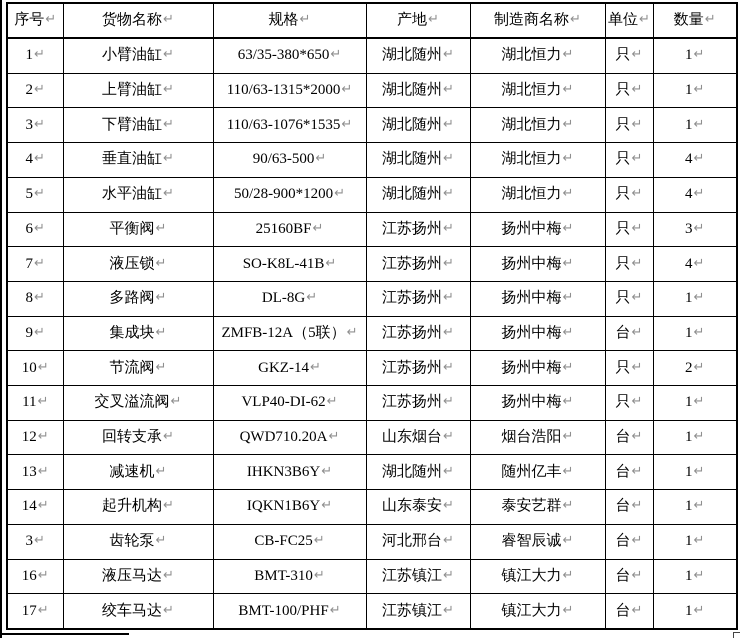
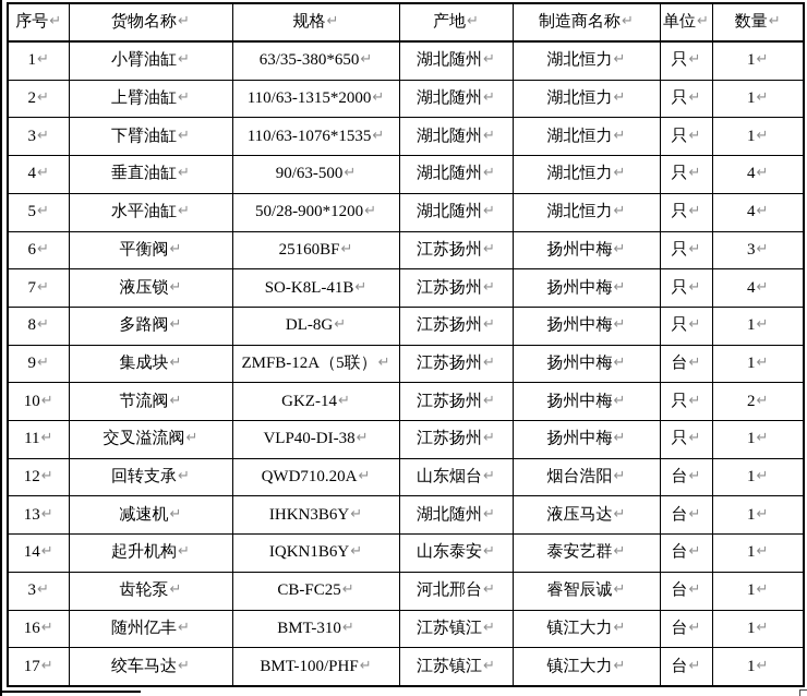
  序号↵	货物名称↵	规格↵	产地↵	制造商名称↵	单位↵	数量↵
  1↵	小臂油缸↵	63/35-380*650↵	湖北随州↵	湖北恒力↵	只↵	1↵
  2↵	上臂油缸↵	110/63-1315*2000↵	湖北随州↵	湖北恒力↵	只↵	1↵
  3↵	下臂油缸↵	110/63-1076*1535↵	湖北随州↵	湖北恒力↵	只↵	1↵
  4↵	垂直油缸↵	90/63-500↵	湖北随州↵	湖北恒力↵	只↵	4↵
  5↵	水平油缸↵	50/28-900*1200↵	湖北随州↵	湖北恒力↵	只↵	4↵
  6↵	平衡阀↵	25160BF↵	江苏扬州↵	扬州中梅↵	只↵	3↵
  7↵	液压锁↵	SO-K8L-41B↵	江苏扬州↵	扬州中梅↵	只↵	4↵
  8↵	多路阀↵	DL-8G↵	江苏扬州↵	扬州中梅↵	只↵	1↵
  9↵	集成块↵	ZMFB-12A（5联）↵	江苏扬州↵	扬州中梅↵	台↵	1↵
  10↵	节流阀↵	GKZ-14↵	江苏扬州↵	扬州中梅↵	只↵	2↵
- 11↵	交叉溢流阀↵	VLP40-DI-62↵	江苏扬州↵	扬州中梅↵	只↵	1↵
+ 11↵	交叉溢流阀↵	VLP40-DI-38↵	江苏扬州↵	扬州中梅↵	只↵	1↵
  12↵	回转支承↵	QWD710.20A↵	山东烟台↵	烟台浩阳↵	台↵	1↵
- 13↵	减速机↵	IHKN3B6Y↵	湖北随州↵	随州亿丰↵	台↵	1↵
+ 13↵	减速机↵	IHKN3B6Y↵	湖北随州↵	液压马达↵	台↵	1↵
  14↵	起升机构↵	IQKN1B6Y↵	山东泰安↵	泰安艺群↵	台↵	1↵
  3↵	齿轮泵↵	CB-FC25↵	河北邢台↵	睿智辰诚↵	台↵	1↵
- 16↵	液压马达↵	BMT-310↵	江苏镇江↵	镇江大力↵	台↵	1↵
+ 16↵	随州亿丰↵	BMT-310↵	江苏镇江↵	镇江大力↵	台↵	1↵
  17↵	绞车马达↵	BMT-100/PHF↵	江苏镇江↵	镇江大力↵	台↵	1↵
